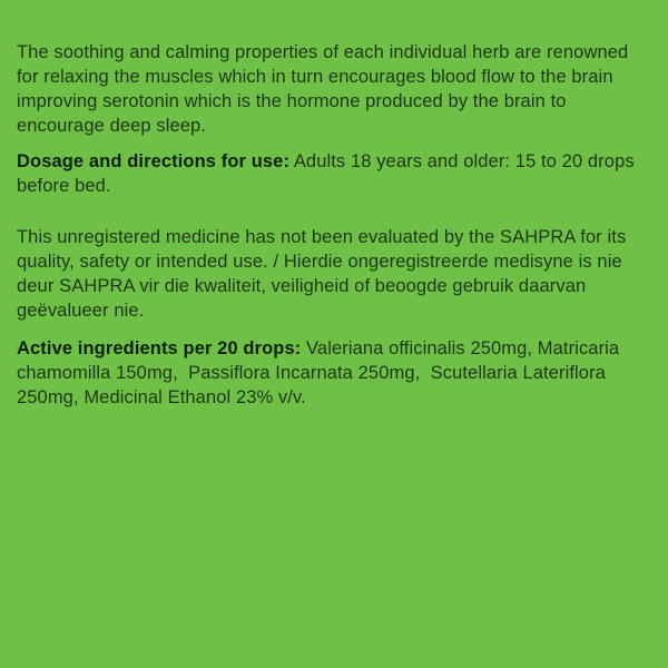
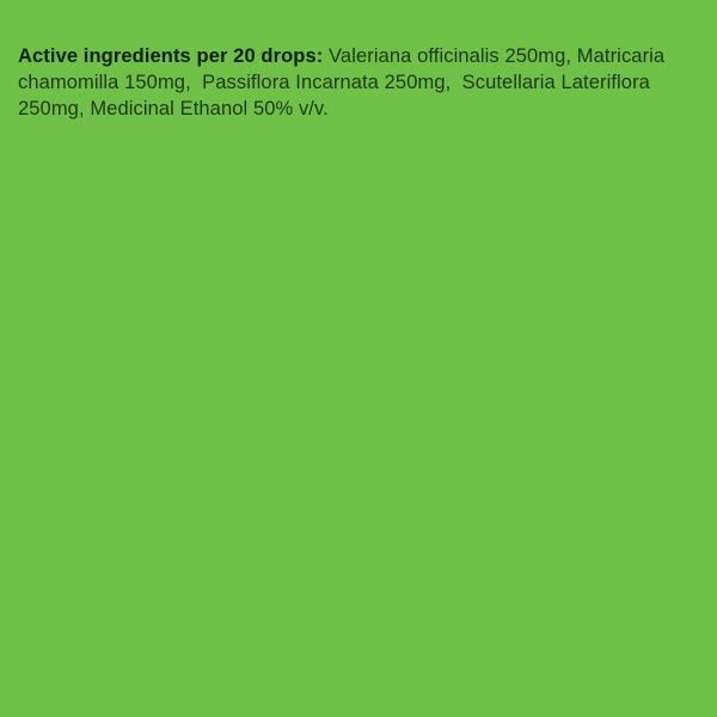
- The soothing and calming properties of each individual herb are renowned for relaxing the muscles which in turn encourages blood flow to the brain improving serotonin which is the hormone produced by the brain to encourage deep sleep.
- Dosage and directions for use: Adults 18 years and older: 15 to 20 drops before bed.
- This unregistered medicine has not been evaluated by the SAHPRA for its quality, safety or intended use. / Hierdie ongeregistreerde medisyne is nie deur SAHPRA vir die kwaliteit, veiligheid of beoogde gebruik daarvan geëvalueer nie.
- Active ingredients per 20 drops: Valeriana officinalis 250mg, Matricaria chamomilla 150mg, Passiflora Incarnata 250mg, Scutellaria Lateriflora 250mg, Medicinal Ethanol 23% v/v.
+ Active ingredients per 20 drops: Valeriana officinalis 250mg, Matricaria chamomilla 150mg, Passiflora Incarnata 250mg, Scutellaria Lateriflora 250mg, Medicinal Ethanol 50% v/v.
